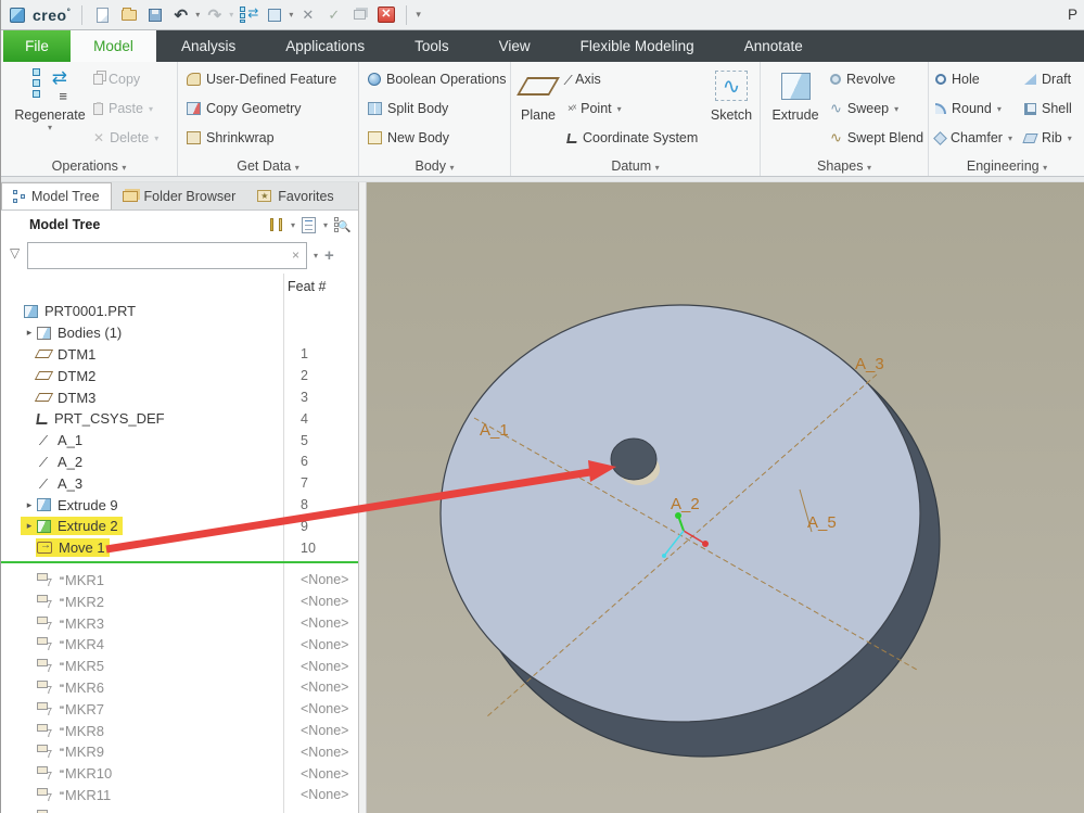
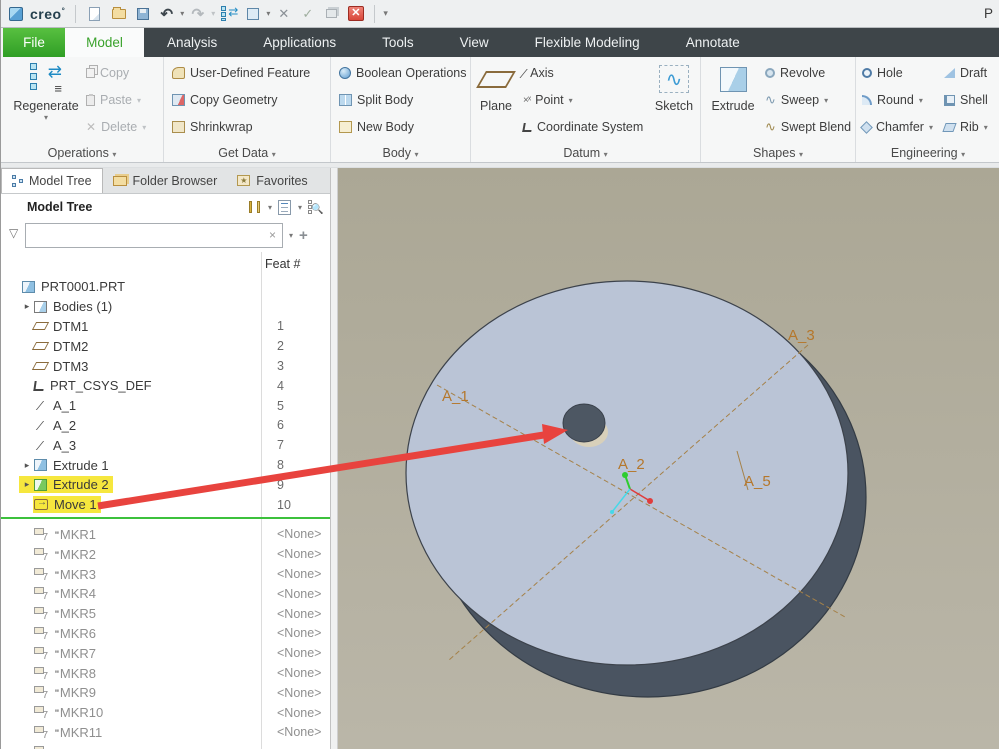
  creo°
  ↶
  ▾
  ↷
  ▾
  ⇄
  ▾
  ✕
  ✓
  ✕
  ▾
  P
  File
  Model
  Analysis
  Applications
  Tools
  View
  Flexible Modeling
  Annotate
  ⇄
  ≡
  Regenerate
  ▾
  Copy
  Paste
  ▾
  ✕
  Delete
  ▾
  Operations ▾
  User-Defined Feature
  Copy Geometry
  Shrinkwrap
  Get Data ▾
  Boolean Operations
  Split Body
  New Body
  Body ▾
  Plane
  ∕
  Axis
  ×ˣ
  Point
  ▾
  Coordinate System
  ∿
  Sketch
  Datum ▾
  Extrude
  Revolve
  ∿
  Sweep
  ▾
  ∿
  Swept Blend
  Shapes ▾
  Hole
  Round
  ▾
  Chamfer
  ▾
  Draft
  Shell
  Rib
  ▾
  Engineering ▾
  Model Tree
  Folder Browser
  ★
  Favorites
  Model Tree
  ▾
  ▾
  🔍
  ×
  ▾
  +
  Feat #
  PRT0001.PRT
  ▸
  Bodies (1)
  DTM1
  1
  DTM2
  2
  DTM3
  3
  PRT_CSYS_DEF
  4
  A_1
  5
  A_2
  6
  A_3
  7
  ▸
- Extrude 9
+ Extrude 1
  8
  ▸
  Extrude 2
  9
  Move 1
  10
  MKR1
  <None>
  MKR2
  <None>
  MKR3
  <None>
  MKR4
  <None>
  MKR5
  <None>
  MKR6
  <None>
  MKR7
  <None>
  MKR8
  <None>
  MKR9
  <None>
  MKR10
  <None>
  MKR11
  <None>
  A_1
  A_3
  A_2
  A_5
